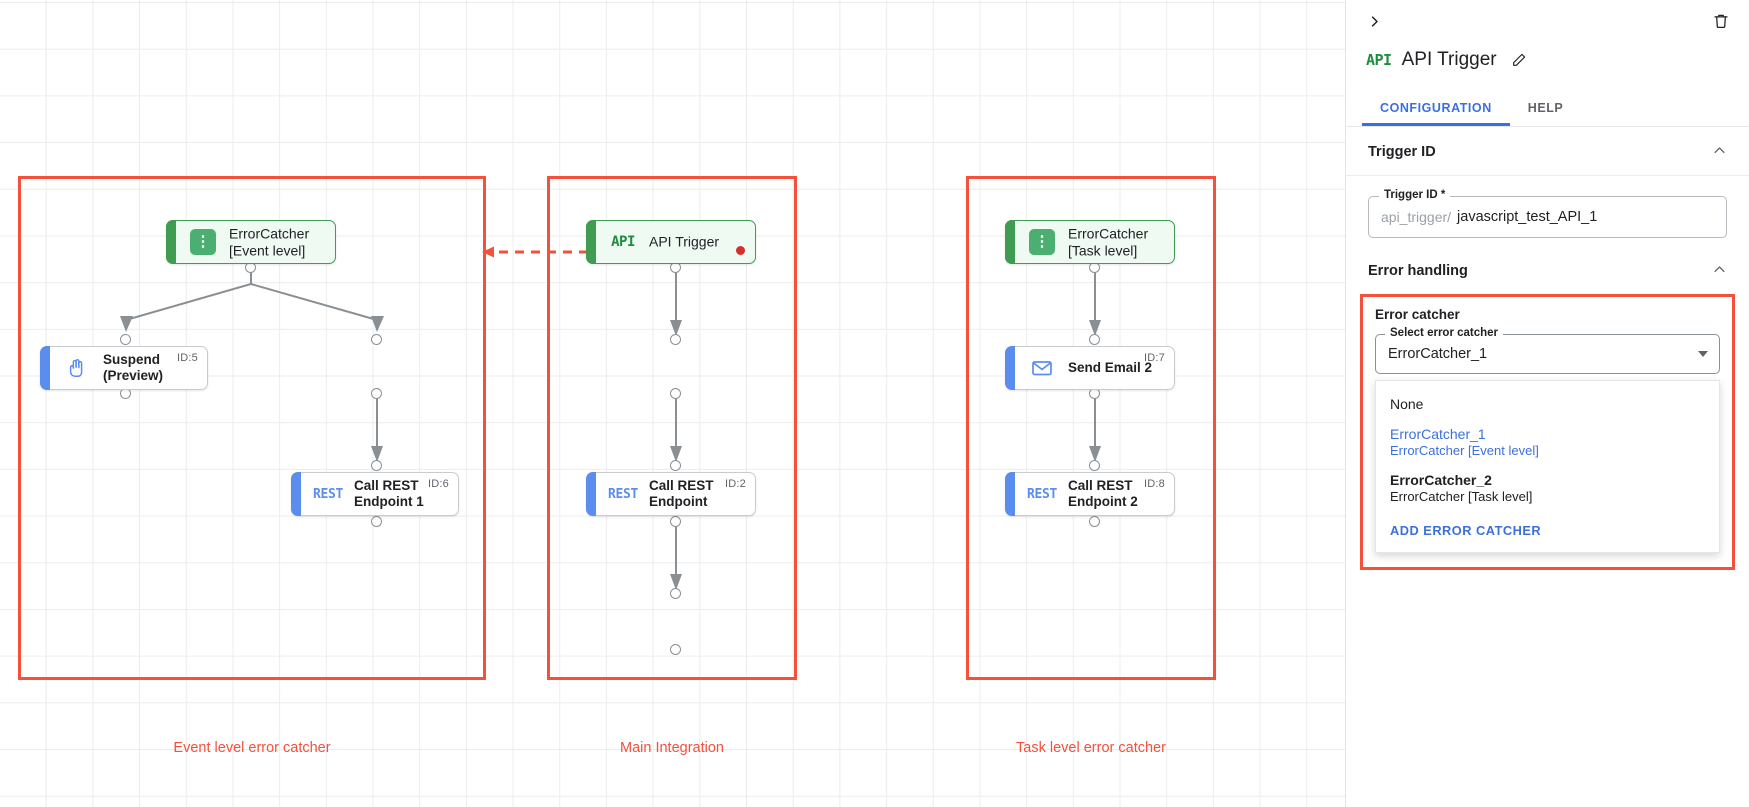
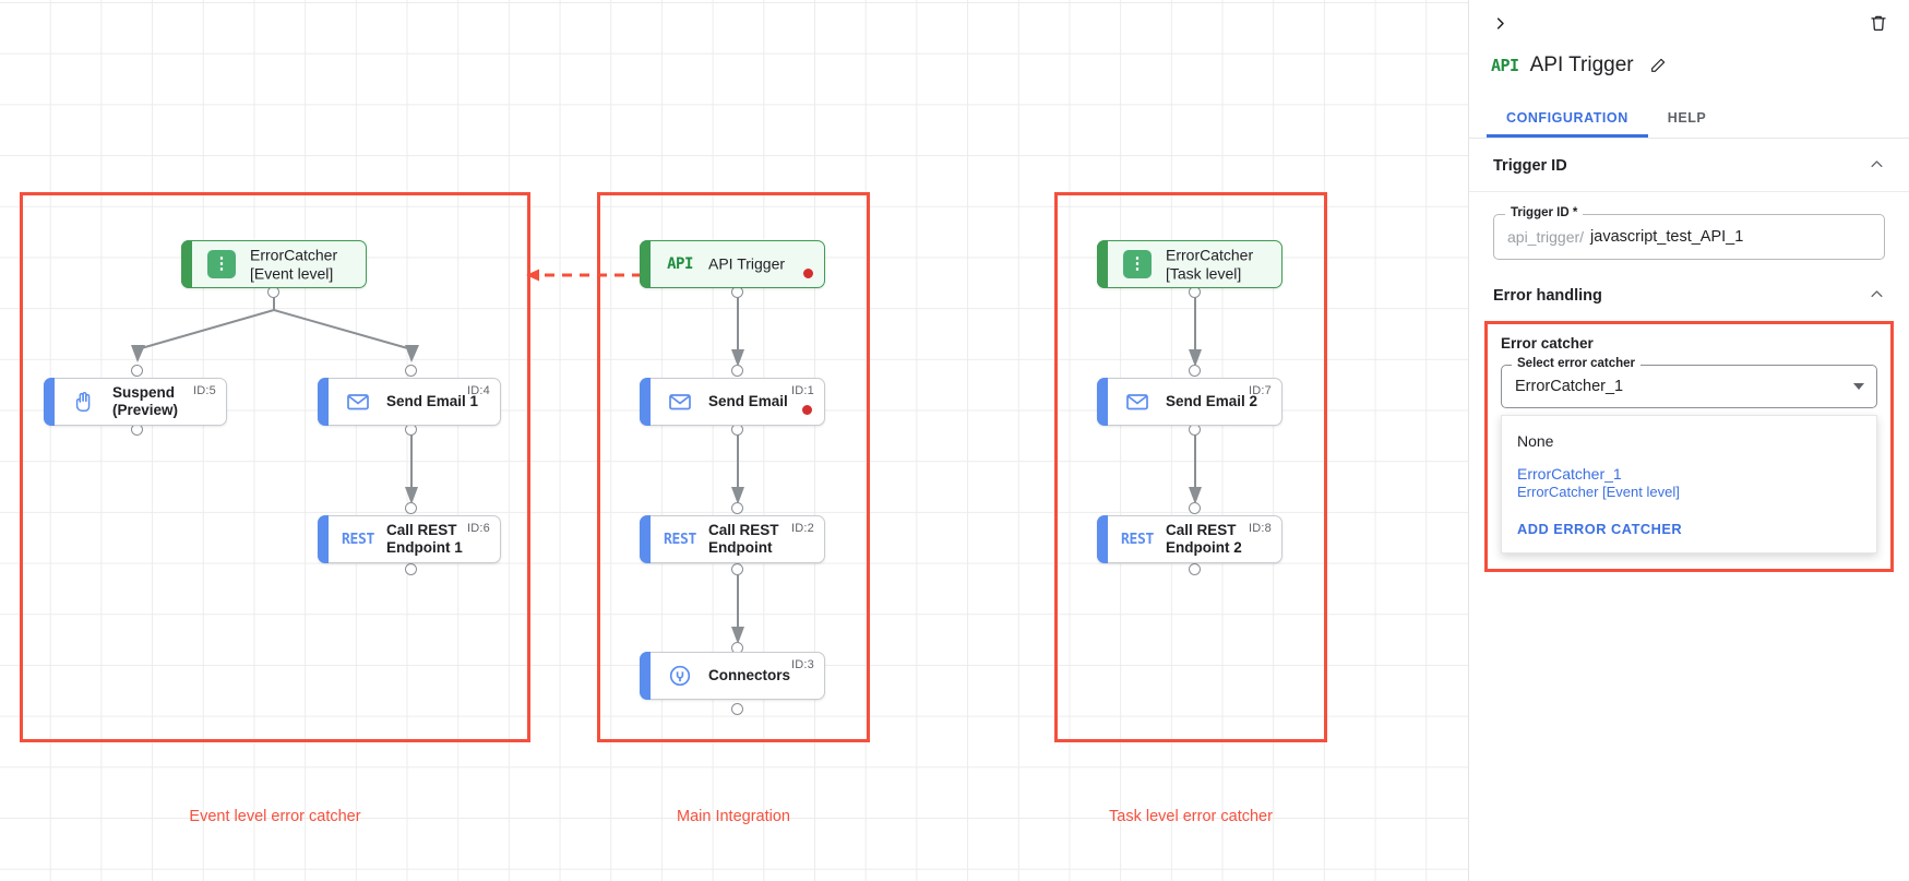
  Event level error catcher
  Main Integration
  Task level error catcher
  ⋮
  ErrorCatcher
  [Event level]
  Suspend
  (Preview)
  ID:5
+ Send Email 1
+ ID:4
  REST
  Call REST
  Endpoint 1
  ID:6
  API
  API Trigger
+ Send Email
+ ID:1
  REST
  Call REST
  Endpoint
  ID:2
+ Connectors
+ ID:3
  ⋮
  ErrorCatcher
  [Task level]
  Send Email 2
  ID:7
  REST
  Call REST
  Endpoint 2
  ID:8
  API
  API Trigger
  CONFIGURATION
  HELP
  Trigger ID
  Trigger ID *
  api_trigger/
  javascript_test_API_1
  Error handling
  Error catcher
  Select error catcher
  ErrorCatcher_1
  None
  ErrorCatcher_1
  ErrorCatcher [Event level]
- ErrorCatcher_2
- ErrorCatcher [Task level]
  ADD ERROR CATCHER
